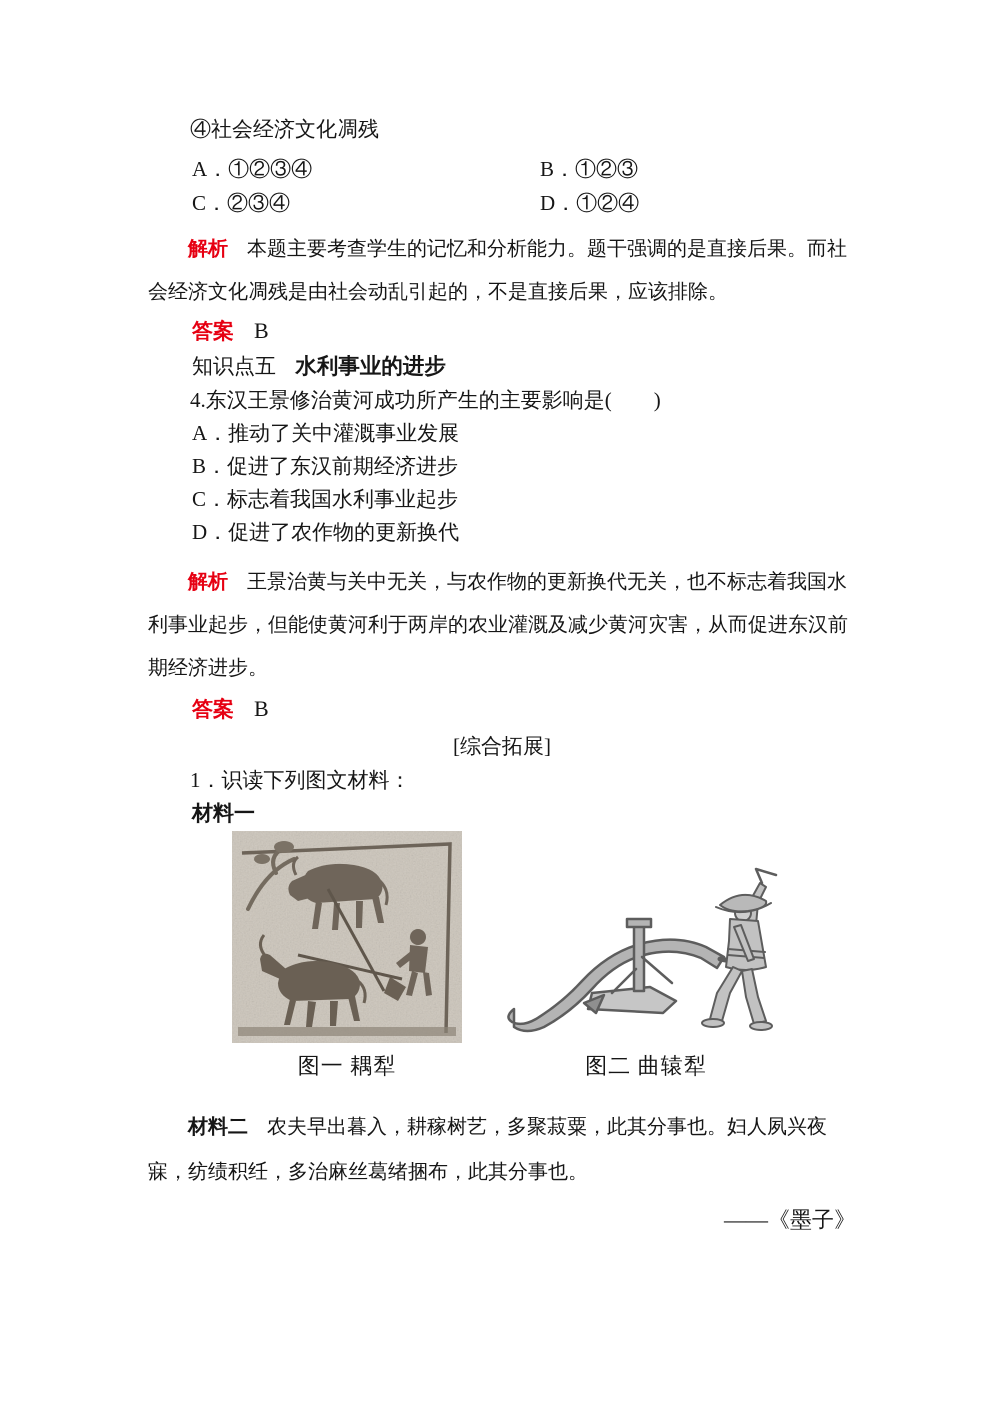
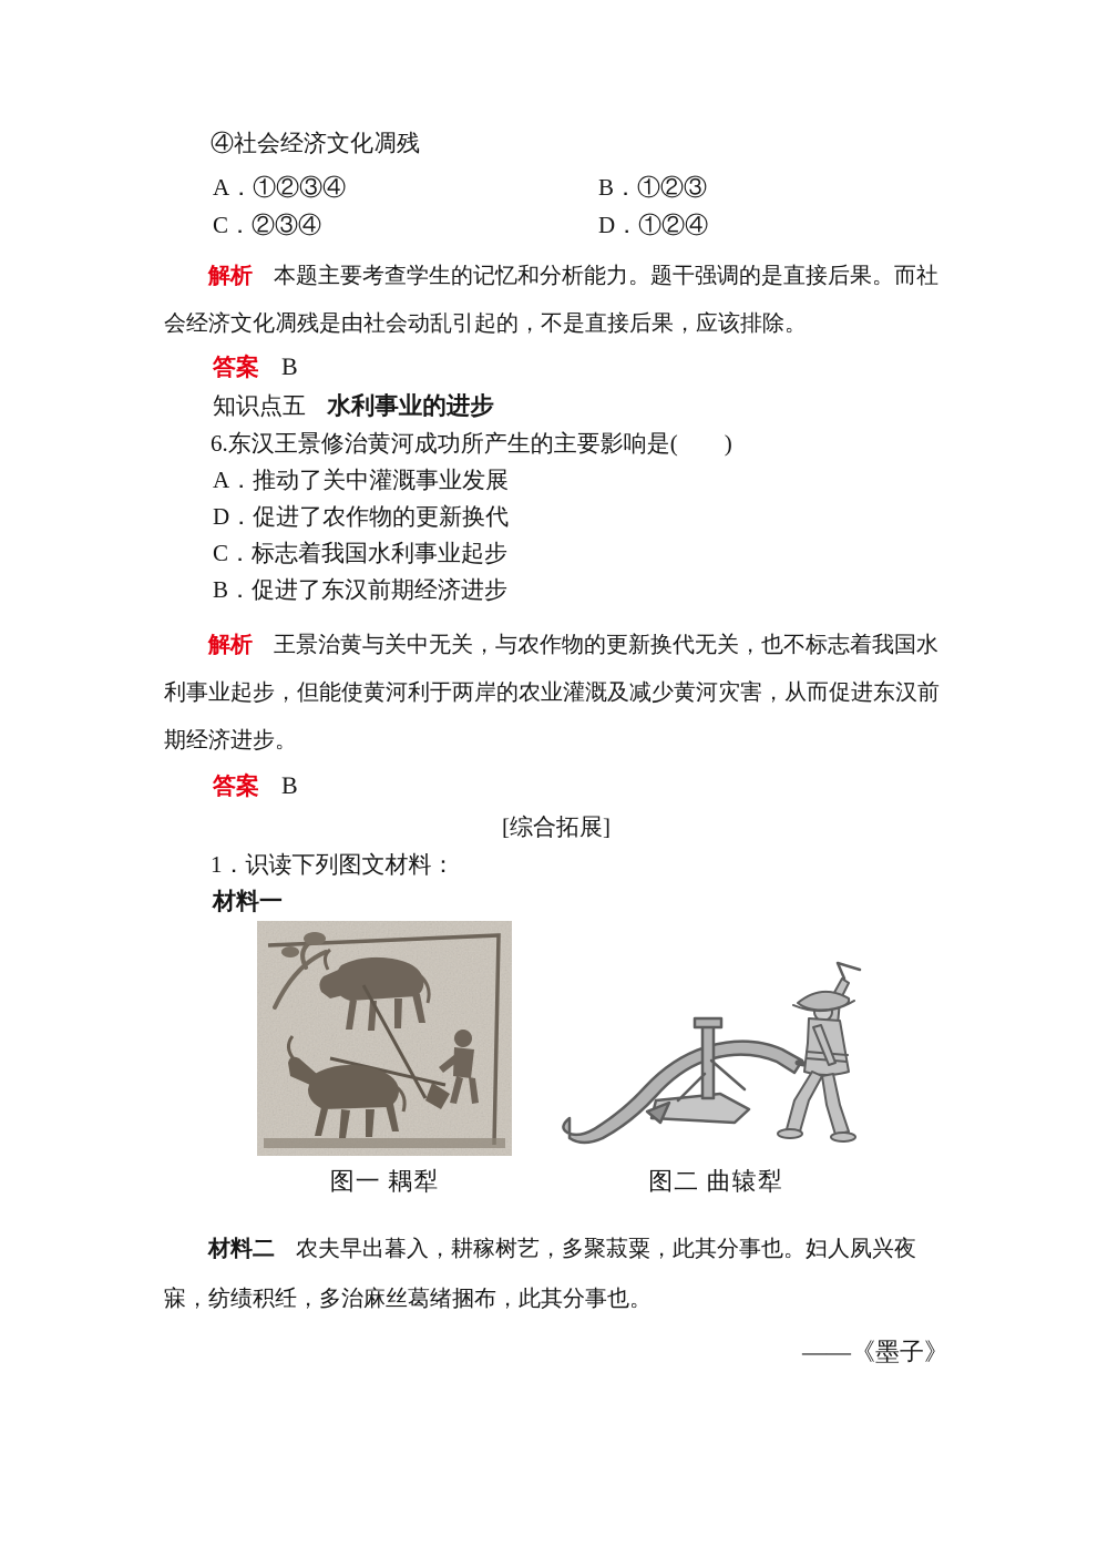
  ④社会经济文化凋残
  A．①②③④
  B．①②③
  C．②③④
  D．①②④
  解析 本题主要考查学生的记忆和分析能力。题干强调的是直接后果。而社会经济文化凋残是由社会动乱引起的，不是直接后果，应该排除。
  答案 B
  知识点五 水利事业的进步
- 4.东汉王景修治黄河成功所产生的主要影响是( )
+ 6.东汉王景修治黄河成功所产生的主要影响是( )
  A．推动了关中灌溉事业发展
- B．促进了东汉前期经济进步
+ D．促进了农作物的更新换代
  C．标志着我国水利事业起步
- D．促进了农作物的更新换代
+ B．促进了东汉前期经济进步
  解析 王景治黄与关中无关，与农作物的更新换代无关，也不标志着我国水利事业起步，但能使黄河利于两岸的农业灌溉及减少黄河灾害，从而促进东汉前期经济进步。
  答案 B
  [综合拓展]
  1．识读下列图文材料：
  材料一
  图一 耦犁
  图二 曲辕犁
  材料二 农夫早出暮入，耕稼树艺，多聚菽粟，此其分事也。妇人夙兴夜寐，纺绩积纴，多治麻丝葛绪捆布，此其分事也。
  ——《墨子》
